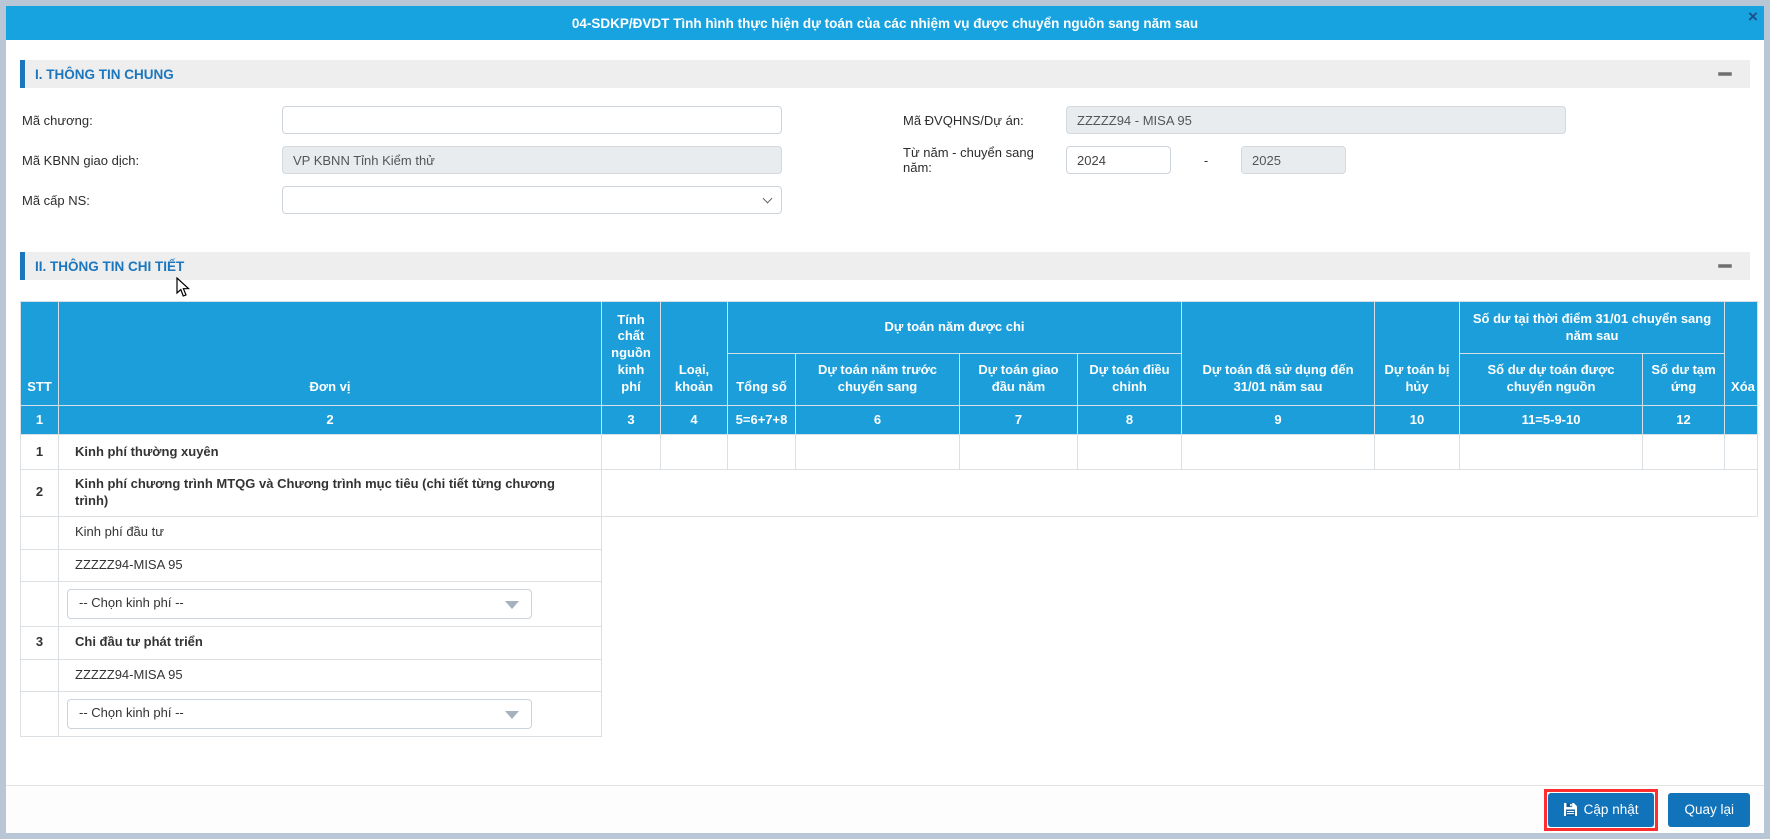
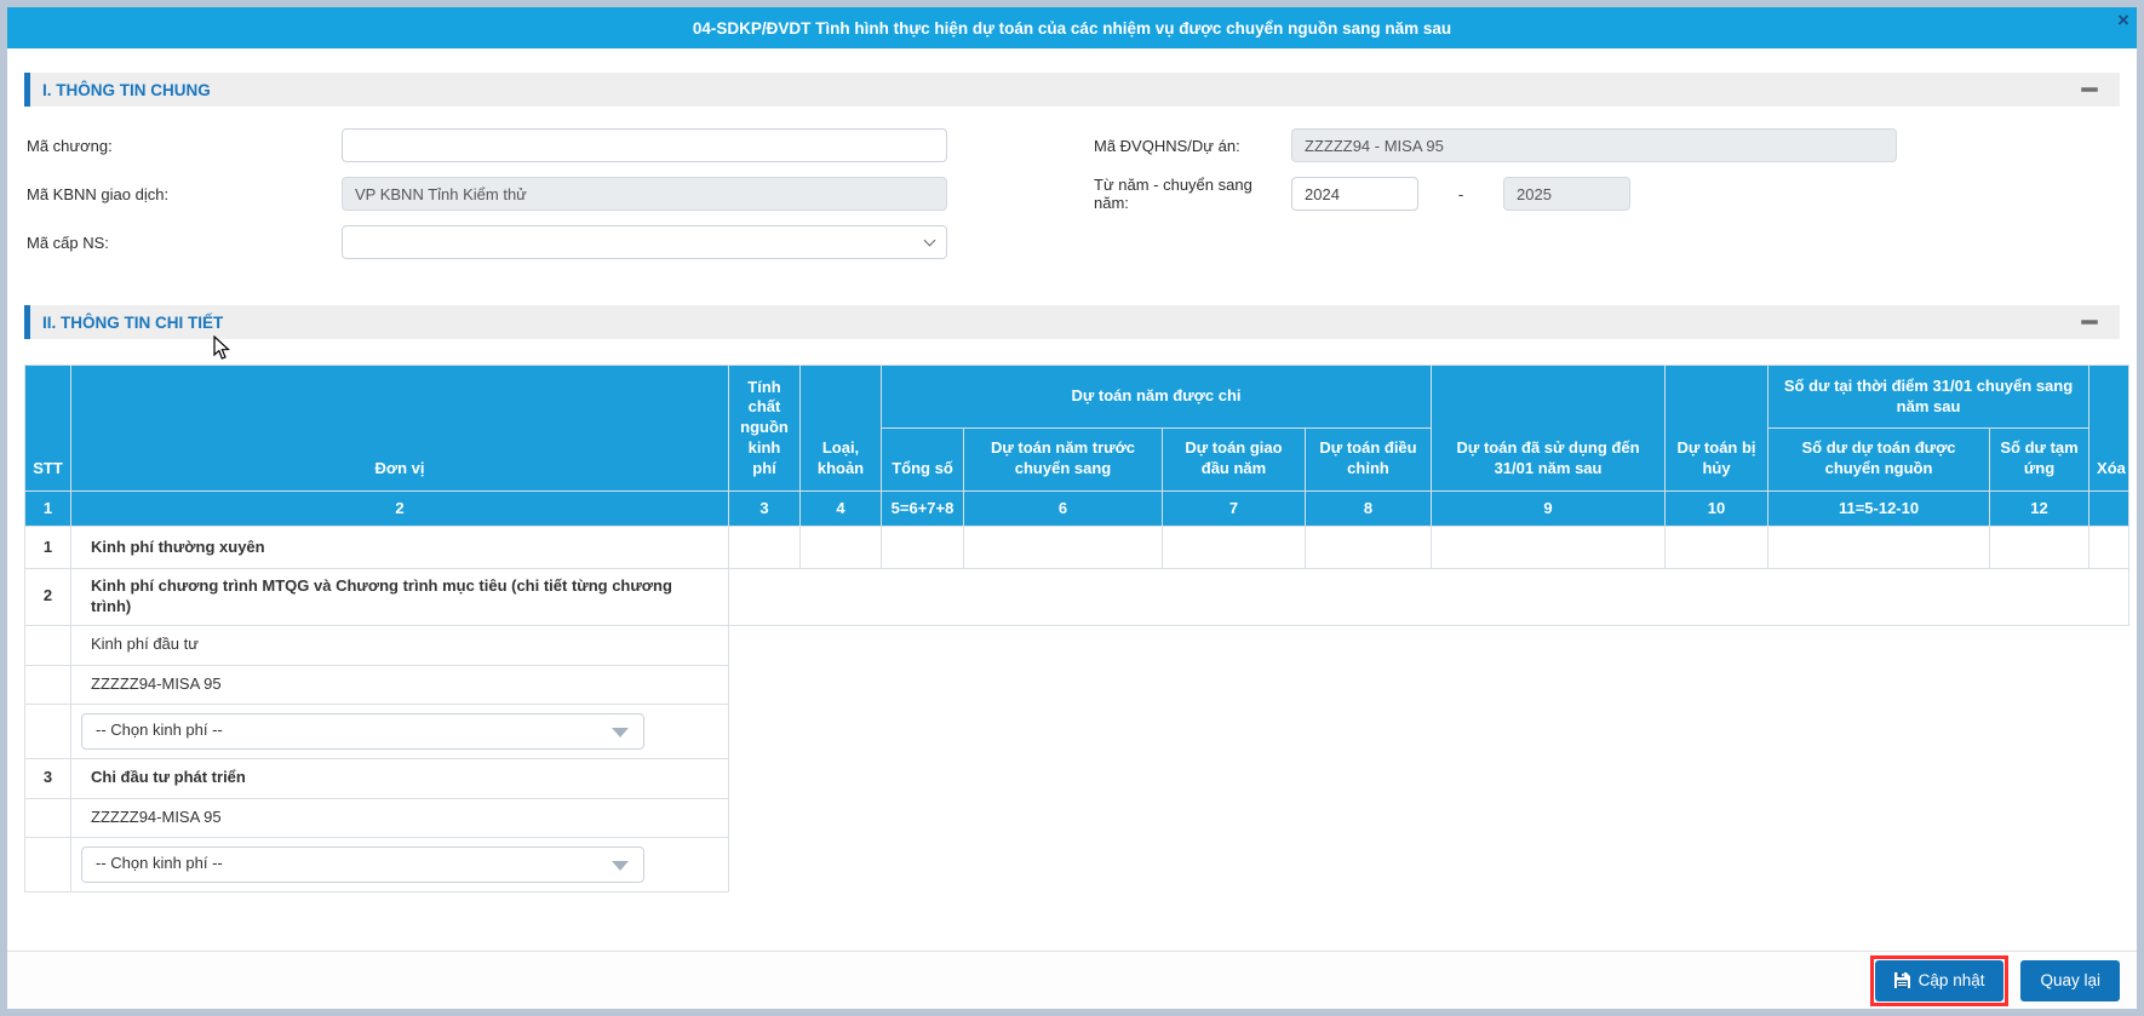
  04-SDKP/ĐVDT Tình hình thực hiện dự toán của các nhiệm vụ được chuyển nguồn sang năm sau
  ×
  I. THÔNG TIN CHUNG
  Mã chương:
  Mã ĐVQHNS/Dự án:
  ZZZZZ94 - MISA 95
  Mã KBNN giao dịch:
  VP KBNN Tỉnh Kiểm thử
  Từ năm - chuyển sang năm:
  2024
  -
  2025
  Mã cấp NS:
  II. THÔNG TIN CHI TIẾT
  STT	Đơn vị	Tính chất nguồn kinh phí	Loại, khoản	Dự toán năm được chi	Dự toán đã sử dụng đến 31/01 năm sau	Dự toán bị hủy	Số dư tại thời điểm 31/01 chuyển sang năm sau	Xóa
  Tổng số	Dự toán năm trước chuyển sang	Dự toán giao đầu năm	Dự toán điều chỉnh	Số dư dự toán được chuyển nguồn	Số dư tạm ứng
- 1	2	3	4	5=6+7+8	6	7	8	9	10	11=5-9-10	12
+ 1	2	3	4	5=6+7+8	6	7	8	9	10	11=5-12-10	12
  1	Kinh phí thường xuyên
  2	Kinh phí chương trình MTQG và Chương trình mục tiêu (chi tiết từng chương trình)
  	Kinh phí đầu tư
  	ZZZZZ94-MISA 95
  	-- Chọn kinh phí --
  3	Chi đầu tư phát triển
  	ZZZZZ94-MISA 95
  	-- Chọn kinh phí --
  Cập nhật
  Quay lại
